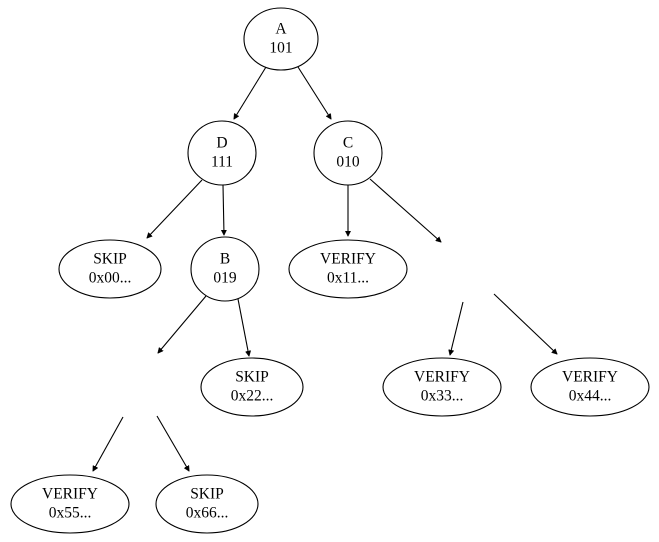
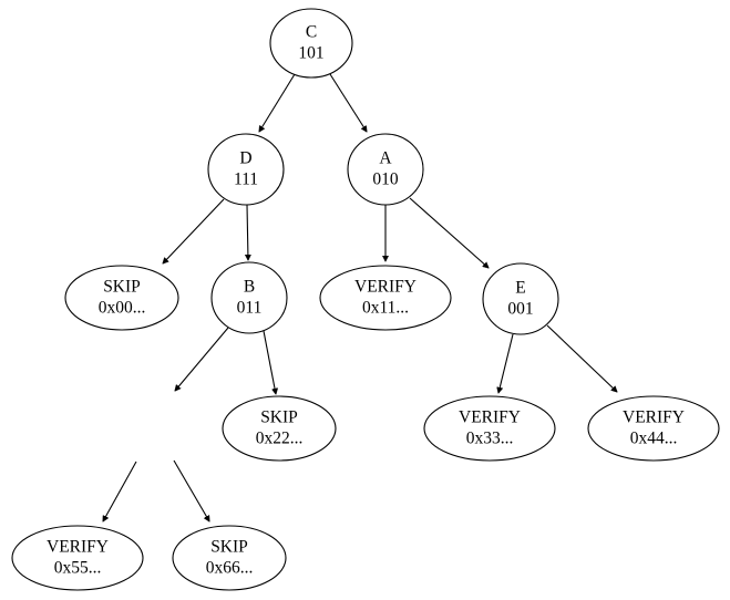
- A
+ C
  101
  D
  111
- C
+ A
  010
  SKIP
  0x00...
  B
- 019
+ 011
  VERIFY
  0x11...
+ E
+ 001
  SKIP
  0x22...
  VERIFY
  0x33...
  VERIFY
  0x44...
  VERIFY
  0x55...
  SKIP
  0x66...
